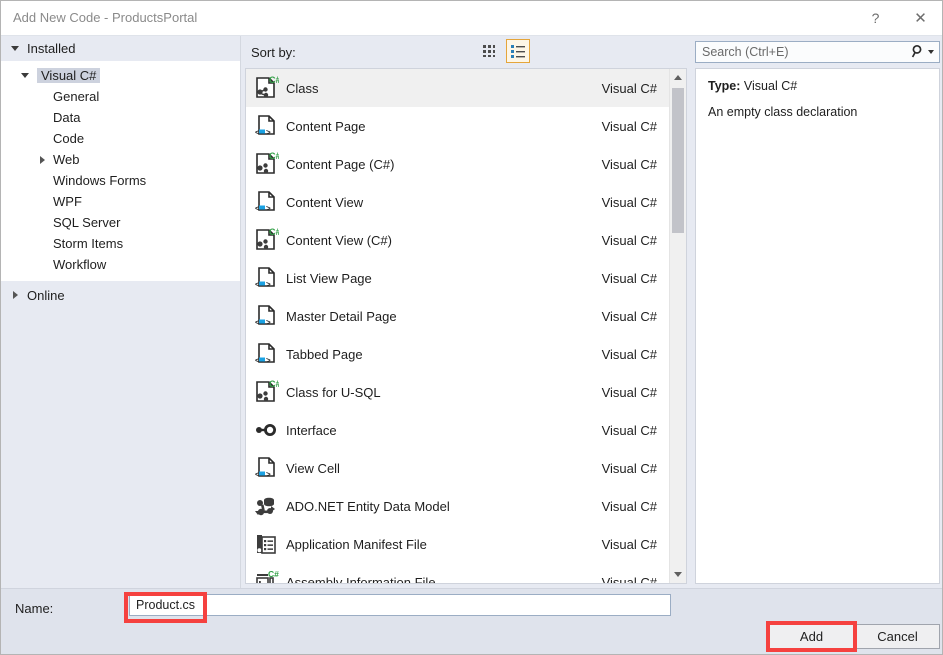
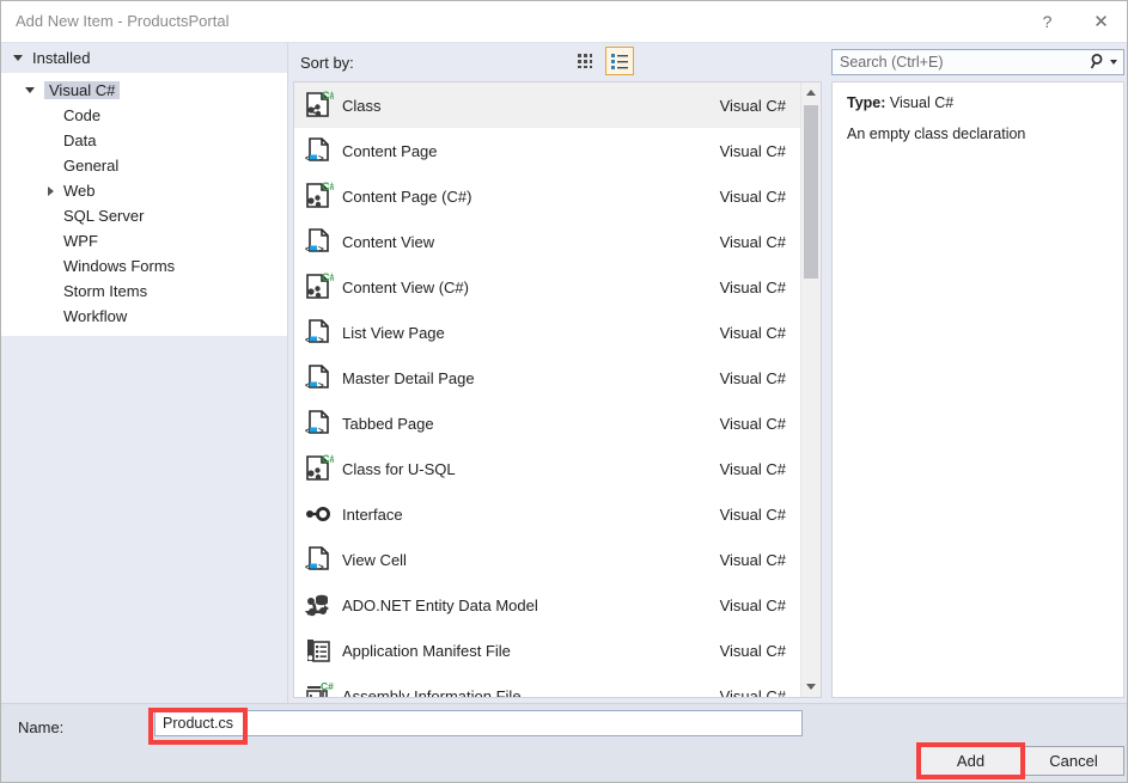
- Add New Code - ProductsPortal
+ Add New Item - ProductsPortal
  ?
  ✕
  Installed
  Visual C#
- General
+ Code
  Data
- Code
+ General
  Web
- Windows Forms
+ SQL Server
  WPF
- SQL Server
+ Windows Forms
  Storm Items
  Workflow
- Online
  Sort by:
  C#
  Class
  Visual C#
  <
  >
  Content Page
  Visual C#
  C#
  Content Page (C#)
  Visual C#
  <
  >
  Content View
  Visual C#
  C#
  Content View (C#)
  Visual C#
  <
  >
  List View Page
  Visual C#
  <
  >
  Master Detail Page
  Visual C#
  <
  >
  Tabbed Page
  Visual C#
  C#
  Class for U-SQL
  Visual C#
  Interface
  Visual C#
  <
  >
  View Cell
  Visual C#
  ADO.NET Entity Data Model
  Visual C#
  Application Manifest File
  Visual C#
  C#
  Assembly Information File
  Visual C#
  Search (Ctrl+E)
  Type: Visual C#
  An empty class declaration
  Name:
  Product.cs
  Add
  Cancel
